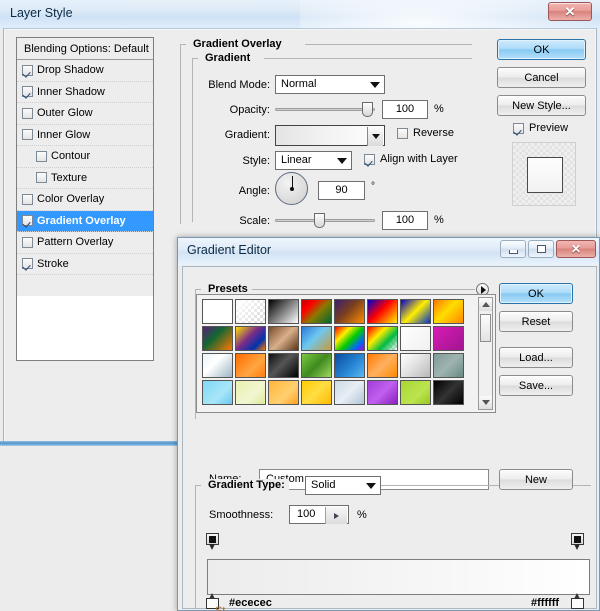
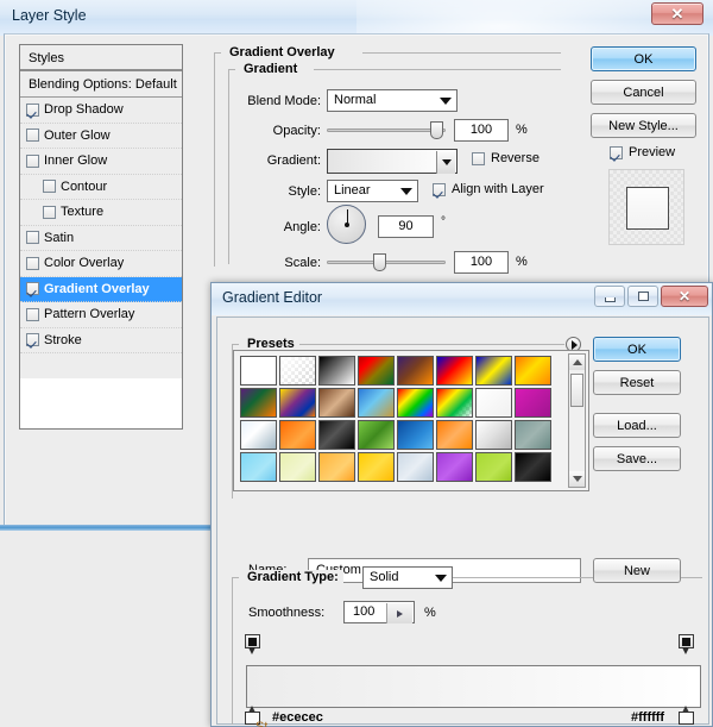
  Layer Style
  ✕
+ Styles
  Blending Options: Default
  Drop Shadow
- Inner Shadow
  Outer Glow
  Inner Glow
  Contour
  Texture
+ Satin
  Color Overlay
  Gradient Overlay
  Pattern Overlay
  Stroke
  Gradient Overlay
  Gradient
  Blend Mode:
  Normal
  Opacity:
  100
  %
  Gradient:
  Reverse
  Style:
  Linear
  Align with Layer
  Angle:
  90
  °
  Scale:
  100
  %
  OK
  Cancel
  New Style...
  Preview
  Gradient Editor
  ✕
  Presets
  Gradient Type:
  Solid
  Smoothness:
  100
  %
  OK
  Reset
  Load...
  Save...
  New
  #ececec
  #ffffff
